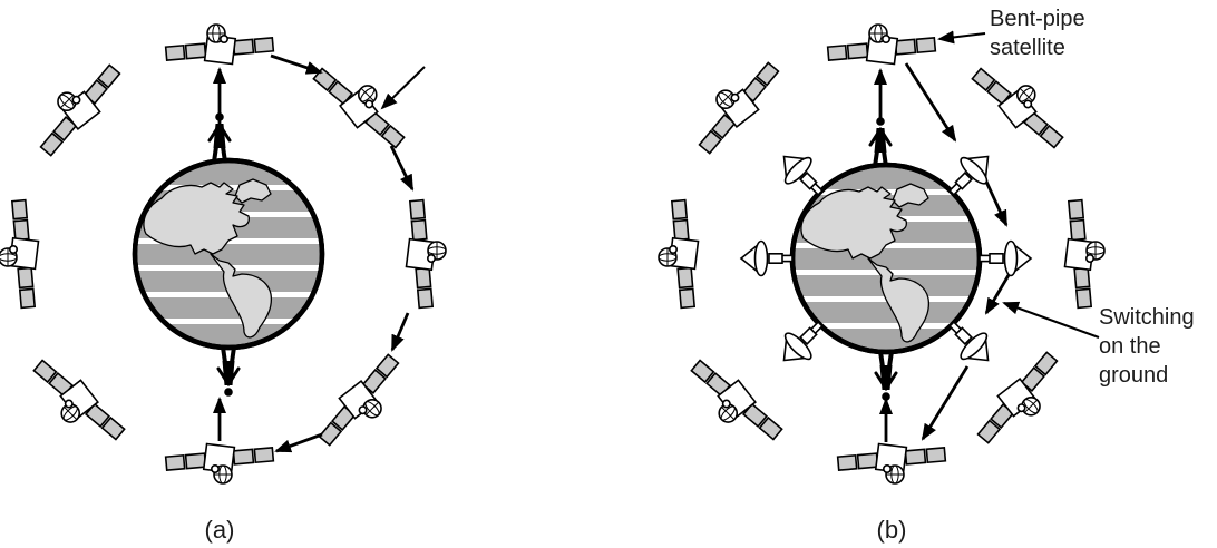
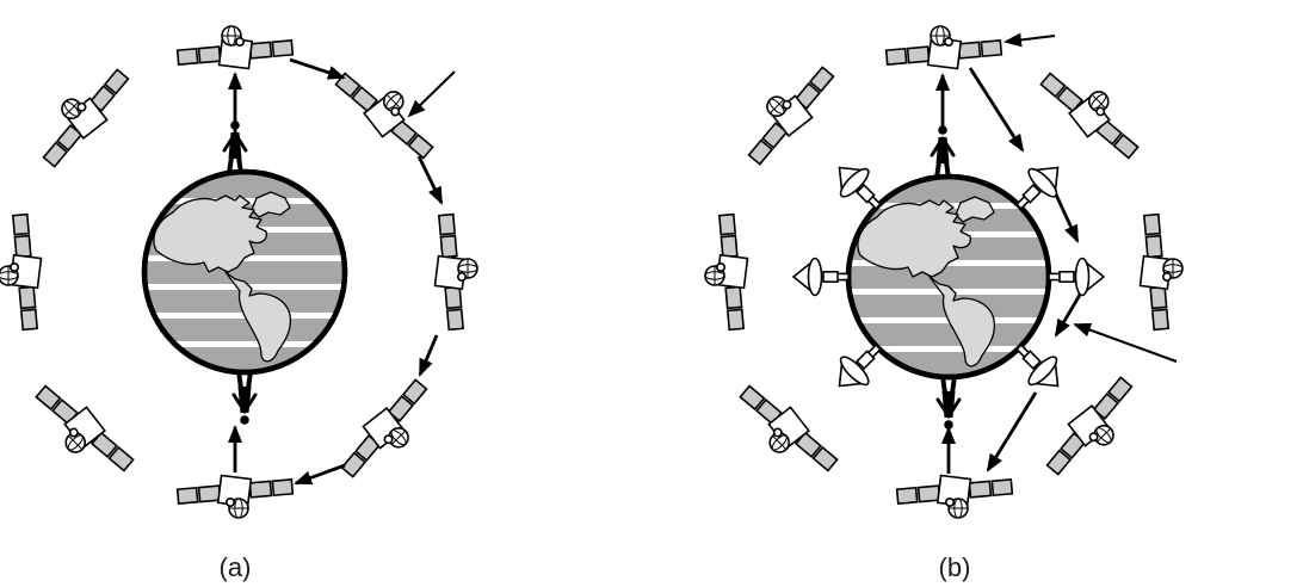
- Bent-pipe
- satellite
- Switching
- on the
- ground
  (a)
  (b)
